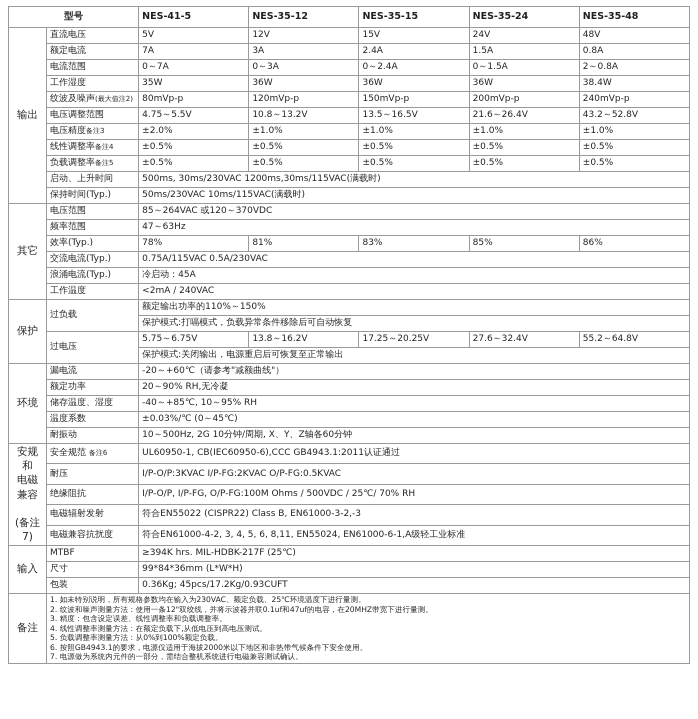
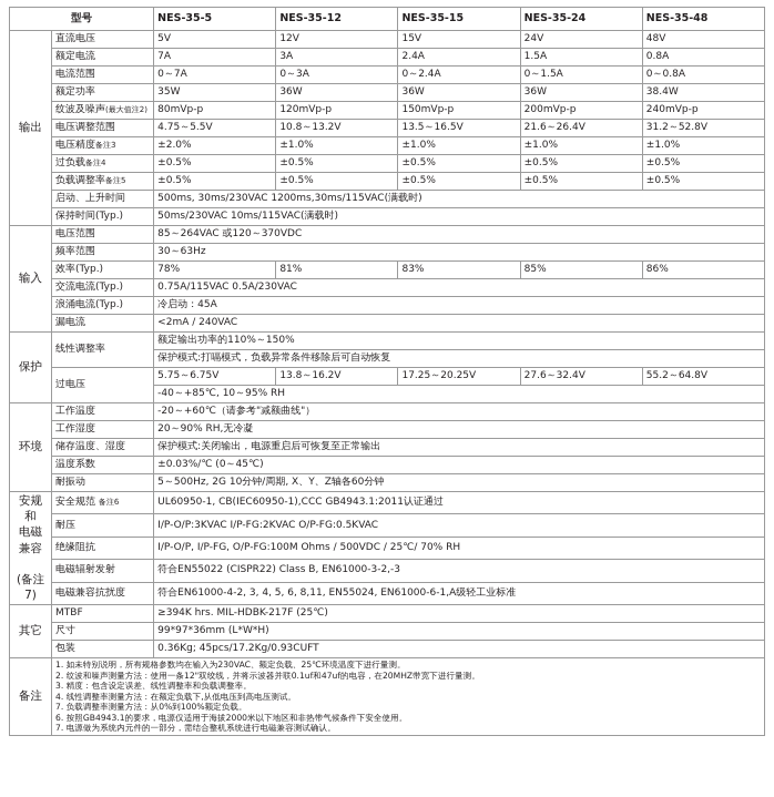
- 型号	NES-41-5	NES-35-12	NES-35-15	NES-35-24	NES-35-48
+ 型号	NES-35-5	NES-35-12	NES-35-15	NES-35-24	NES-35-48
  输出	直流电压	5V	12V	15V	24V	48V
  额定电流	7A	3A	2.4A	1.5A	0.8A
- 电流范围	0～7A	0～3A	0～2.4A	0～1.5A	2～0.8A
+ 电流范围	0～7A	0～3A	0～2.4A	0～1.5A	0～0.8A
- 工作湿度	35W	36W	36W	36W	38.4W
+ 额定功率	35W	36W	36W	36W	38.4W
  纹波及噪声(最大值注2)	80mVp-p	120mVp-p	150mVp-p	200mVp-p	240mVp-p
- 电压调整范围	4.75～5.5V	10.8～13.2V	13.5～16.5V	21.6～26.4V	43.2～52.8V
+ 电压调整范围	4.75～5.5V	10.8～13.2V	13.5～16.5V	21.6～26.4V	31.2～52.8V
  电压精度备注3	±2.0%	±1.0%	±1.0%	±1.0%	±1.0%
- 线性调整率备注4	±0.5%	±0.5%	±0.5%	±0.5%	±0.5%
+ 过负载备注4	±0.5%	±0.5%	±0.5%	±0.5%	±0.5%
  负载调整率备注5	±0.5%	±0.5%	±0.5%	±0.5%	±0.5%
  启动、上升时间	500ms, 30ms/230VAC 1200ms,30ms/115VAC(满载时)
  保持时间(Typ.)	50ms/230VAC 10ms/115VAC(满载时)
- 其它	电压范围	85～264VAC 或120～370VDC
+ 输入	电压范围	85～264VAC 或120～370VDC
- 频率范围	47～63Hz
+ 频率范围	30～63Hz
  效率(Typ.)	78%	81%	83%	85%	86%
  交流电流(Typ.)	0.75A/115VAC 0.5A/230VAC
  浪涌电流(Typ.)	冷启动：45A
- 工作温度	<2mA / 240VAC
+ 漏电流	<2mA / 240VAC
- 保护	过负载	额定输出功率的110%～150%
+ 保护	线性调整率	额定输出功率的110%～150%
  保护模式:打嗝模式，负载异常条件移除后可自动恢复
  过电压	5.75～6.75V	13.8～16.2V	17.25～20.25V	27.6～32.4V	55.2～64.8V
- 保护模式:关闭输出，电源重启后可恢复至正常输出
+ -40～+85℃, 10～95% RH
- 环境	漏电流	-20～+60℃（请参考"减额曲线"）
+ 环境	工作温度	-20～+60℃（请参考"减额曲线"）
- 额定功率	20～90% RH,无冷凝
+ 工作湿度	20～90% RH,无冷凝
- 储存温度、湿度	-40～+85℃, 10～95% RH
+ 储存温度、湿度	保护模式:关闭输出，电源重启后可恢复至正常输出
  温度系数	±0.03%/℃ (0～45℃)
- 耐振动	10～500Hz, 2G 10分钟/周期, X、Y、Z轴各60分钟
+ 耐振动	5～500Hz, 2G 10分钟/周期, X、Y、Z轴各60分钟
- 安规和电磁兼容(备注7)	安全规范 备注6	UL60950-1, CB(IEC60950-6),CCC GB4943.1:2011认证通过
+ 安规和电磁兼容(备注7)	安全规范 备注6	UL60950-1, CB(IEC60950-1),CCC GB4943.1:2011认证通过
  耐压	I/P-O/P:3KVAC I/P-FG:2KVAC O/P-FG:0.5KVAC
  绝缘阻抗	I/P-O/P, I/P-FG, O/P-FG:100M Ohms / 500VDC / 25℃/ 70% RH
  电磁辐射发射	符合EN55022 (CISPR22) Class B, EN61000-3-2,-3
  电磁兼容抗扰度	符合EN61000-4-2, 3, 4, 5, 6, 8,11, EN55024, EN61000-6-1,A级轻工业标准
- 输入	MTBF	≥394K hrs. MIL-HDBK-217F (25℃)
+ 其它	MTBF	≥394K hrs. MIL-HDBK-217F (25℃)
- 尺寸	99*84*36mm (L*W*H)
+ 尺寸	99*97*36mm (L*W*H)
  包装	0.36Kg; 45pcs/17.2Kg/0.93CUFT
- 备注	1. 如未特别说明，所有规格参数均在输入为230VAC、额定负载、25℃环境温度下进行量测。 2. 纹波和噪声测量方法：使用一条12"双绞线，并将示波器并联0.1uf和47uf的电容，在20MHZ带宽下进行量测。 3. 精度：包含设定误差、线性调整率和负载调整率。 4. 线性调整率测量方法：在额定负载下,从低电压到高电压测试。 5. 负载调整率测量方法：从0%到100%额定负载。 6. 按照GB4943.1的要求，电源仅适用于海拔2000米以下地区和非热带气候条件下安全使用。 7. 电源做为系统内元件的一部分，需结合整机系统进行电磁兼容测试确认。
+ 备注	1. 如未特别说明，所有规格参数均在输入为230VAC、额定负载、25℃环境温度下进行量测。 2. 纹波和噪声测量方法：使用一条12"双绞线，并将示波器并联0.1uf和47uf的电容，在20MHZ带宽下进行量测。 3. 精度：包含设定误差、线性调整率和负载调整率。 4. 线性调整率测量方法：在额定负载下,从低电压到高电压测试。 7. 负载调整率测量方法：从0%到100%额定负载。 6. 按照GB4943.1的要求，电源仅适用于海拔2000米以下地区和非热带气候条件下安全使用。 7. 电源做为系统内元件的一部分，需结合整机系统进行电磁兼容测试确认。
